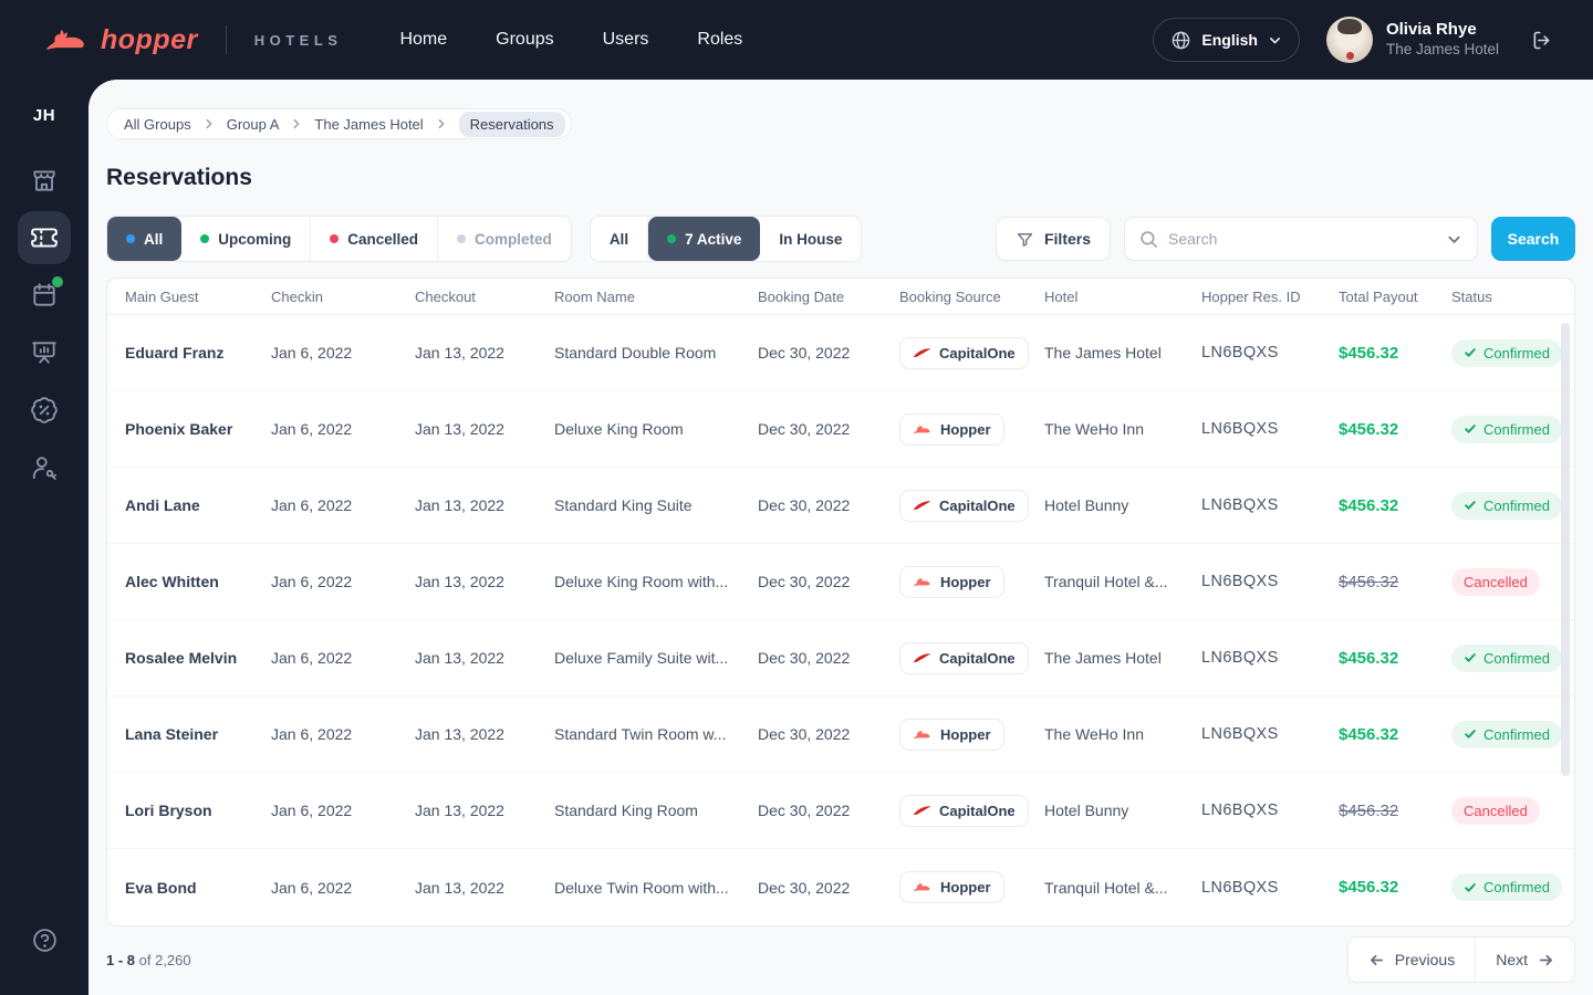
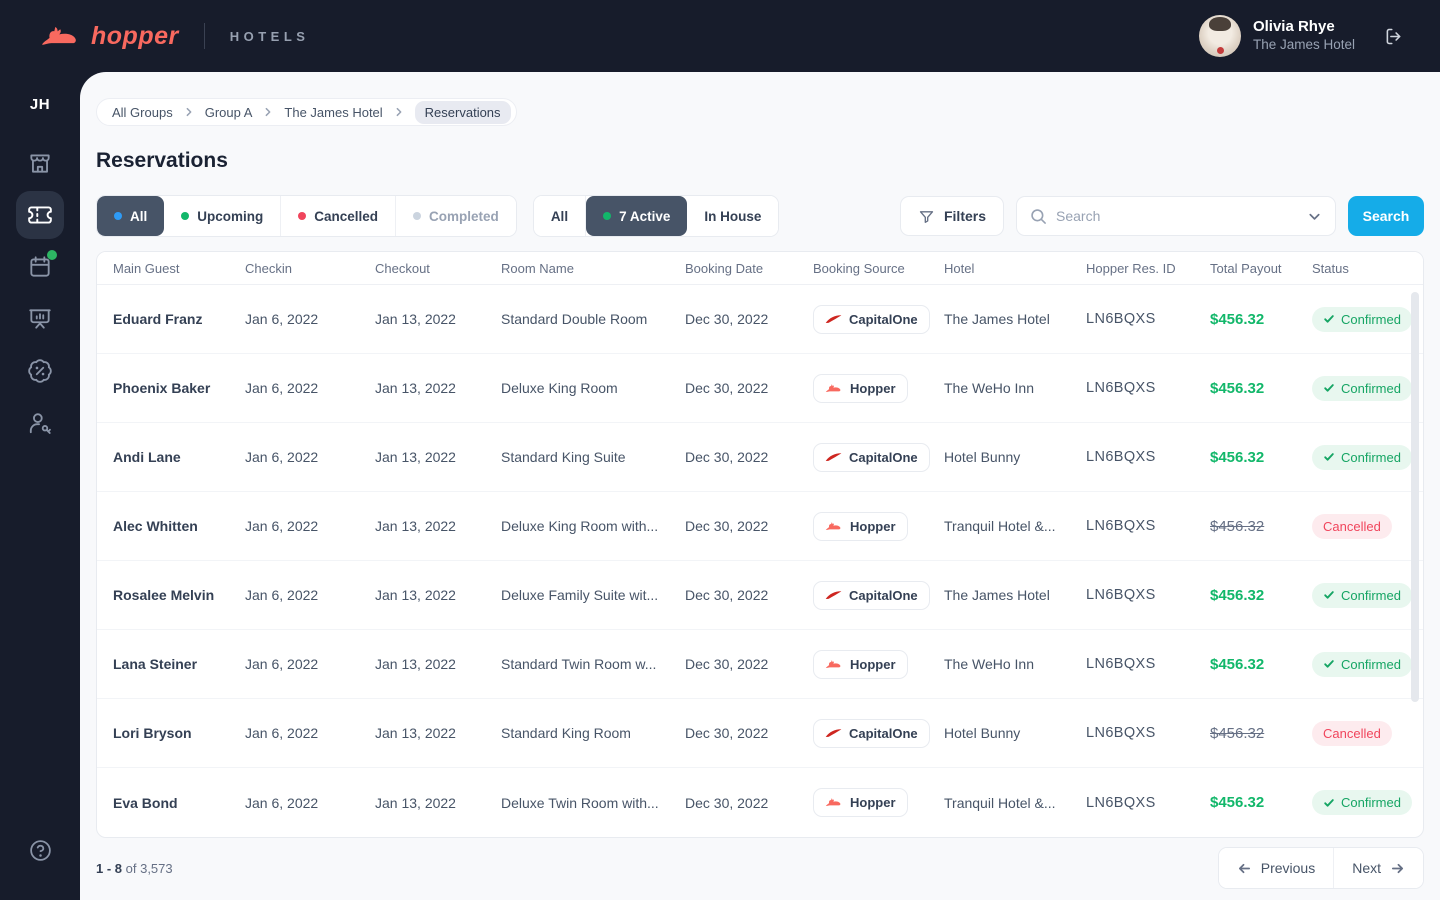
  hopper
  HOTELS
- Home
- Groups
- Users
- Roles
- English
  Olivia Rhye
  The James Hotel
  JH
  All Groups
  Group A
  The James Hotel
  Reservations
  Reservations
  All
  Upcoming
  Cancelled
  Completed
  All
  7 Active
  In House
  Filters
  Search
  Search
  Main Guest
  Checkin
  Checkout
  Room Name
  Booking Date
  Booking Source
  Hotel
  Hopper Res. ID
  Total Payout
  Status
  Eduard Franz
  Jan 6, 2022
  Jan 13, 2022
  Standard Double Room
  Dec 30, 2022
  CapitalOne
  The James Hotel
  LN6BQXS
  $456.32
  Confirmed
  Phoenix Baker
  Jan 6, 2022
  Jan 13, 2022
  Deluxe King Room
  Dec 30, 2022
  Hopper
  The WeHo Inn
  LN6BQXS
  $456.32
  Confirmed
  Andi Lane
  Jan 6, 2022
  Jan 13, 2022
  Standard King Suite
  Dec 30, 2022
  CapitalOne
  Hotel Bunny
  LN6BQXS
  $456.32
  Confirmed
  Alec Whitten
  Jan 6, 2022
  Jan 13, 2022
  Deluxe King Room with...
  Dec 30, 2022
  Hopper
  Tranquil Hotel &...
  LN6BQXS
  $456.32
  Cancelled
  Rosalee Melvin
  Jan 6, 2022
  Jan 13, 2022
  Deluxe Family Suite wit...
  Dec 30, 2022
  CapitalOne
  The James Hotel
  LN6BQXS
  $456.32
  Confirmed
  Lana Steiner
  Jan 6, 2022
  Jan 13, 2022
  Standard Twin Room w...
  Dec 30, 2022
  Hopper
  The WeHo Inn
  LN6BQXS
  $456.32
  Confirmed
  Lori Bryson
  Jan 6, 2022
  Jan 13, 2022
  Standard King Room
  Dec 30, 2022
  CapitalOne
  Hotel Bunny
  LN6BQXS
  $456.32
  Cancelled
  Eva Bond
  Jan 6, 2022
  Jan 13, 2022
  Deluxe Twin Room with...
  Dec 30, 2022
  Hopper
  Tranquil Hotel &...
  LN6BQXS
  $456.32
  Confirmed
- 1 - 8 of 2,260
+ 1 - 8 of 3,573
  Previous
  Next
